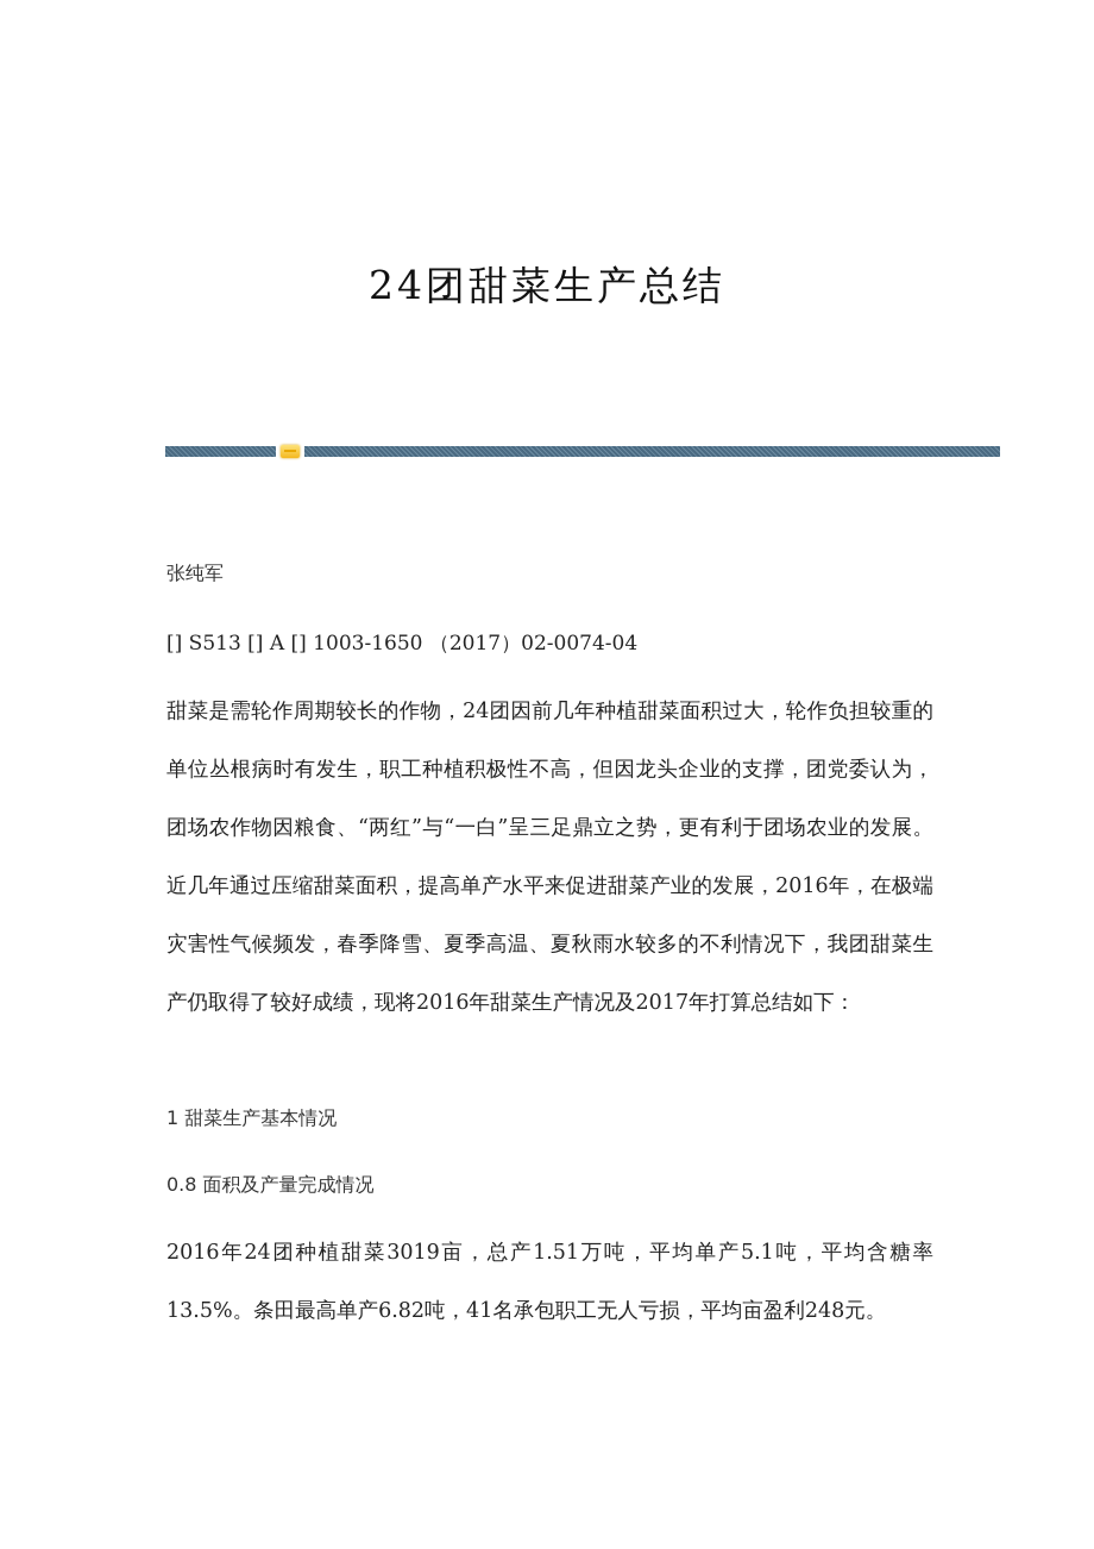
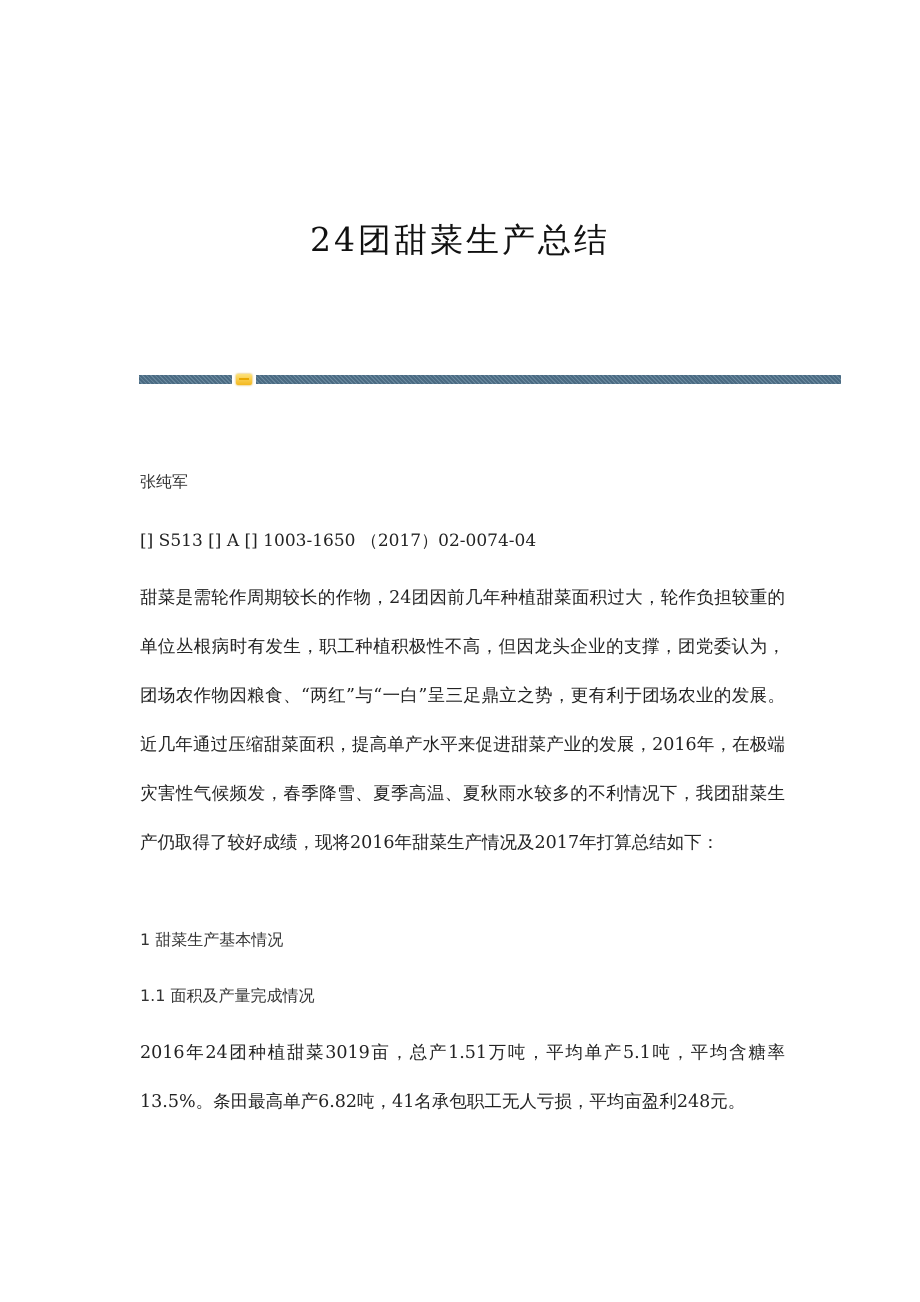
  24团甜菜生产总结
  张纯军
  [] S513 [] A [] 1003-1650 （2017）02-0074-04
  甜菜是需轮作周期较长的作物，24团因前几年种植甜菜面积过大，轮作负担较重的单位丛根病时有发生，职工种植积极性不高，但因龙头企业的支撑，团党委认为，团场农作物因粮食、“两红”与“一白”呈三足鼎立之势，更有利于团场农业的发展。近几年通过压缩甜菜面积，提高单产水平来促进甜菜产业的发展，2016年，在极端灾害性气候频发，春季降雪、夏季高温、夏秋雨水较多的不利情况下，我团甜菜生产仍取得了较好成绩，现将2016年甜菜生产情况及2017年打算总结如下：
  1 甜菜生产基本情况
- 0.8 面积及产量完成情况
+ 1.1 面积及产量完成情况
  2016年24团种植甜菜3019亩，总产1.51万吨，平均单产5.1吨，平均含糖率13.5%。条田最高单产6.82吨，41名承包职工无人亏损，平均亩盈利248元。
